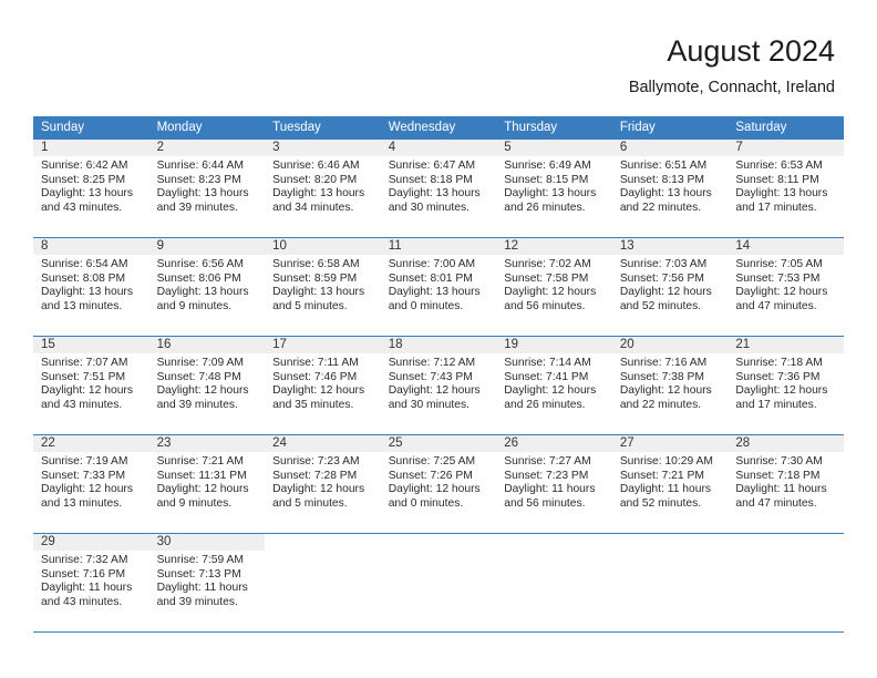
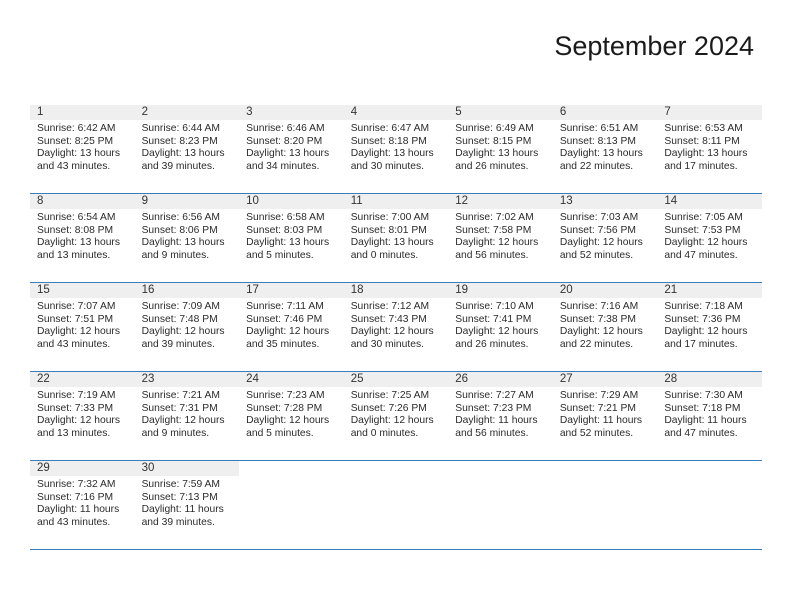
- August 2024
+ September 2024
- Ballymote, Connacht, Ireland
- Sunday
- Monday
- Tuesday
- Wednesday
- Thursday
- Friday
- Saturday
  1
  Sunrise: 6:42 AM
  Sunset: 8:25 PM
  Daylight: 13 hours
  and 43 minutes.
  2
  Sunrise: 6:44 AM
  Sunset: 8:23 PM
  Daylight: 13 hours
  and 39 minutes.
  3
  Sunrise: 6:46 AM
  Sunset: 8:20 PM
  Daylight: 13 hours
  and 34 minutes.
  4
  Sunrise: 6:47 AM
  Sunset: 8:18 PM
  Daylight: 13 hours
  and 30 minutes.
  5
  Sunrise: 6:49 AM
  Sunset: 8:15 PM
  Daylight: 13 hours
  and 26 minutes.
  6
  Sunrise: 6:51 AM
  Sunset: 8:13 PM
  Daylight: 13 hours
  and 22 minutes.
  7
  Sunrise: 6:53 AM
  Sunset: 8:11 PM
  Daylight: 13 hours
  and 17 minutes.
  8
  Sunrise: 6:54 AM
  Sunset: 8:08 PM
  Daylight: 13 hours
  and 13 minutes.
  9
  Sunrise: 6:56 AM
  Sunset: 8:06 PM
  Daylight: 13 hours
  and 9 minutes.
  10
  Sunrise: 6:58 AM
- Sunset: 8:59 PM
+ Sunset: 8:03 PM
  Daylight: 13 hours
  and 5 minutes.
  11
  Sunrise: 7:00 AM
  Sunset: 8:01 PM
  Daylight: 13 hours
  and 0 minutes.
  12
  Sunrise: 7:02 AM
  Sunset: 7:58 PM
  Daylight: 12 hours
  and 56 minutes.
  13
  Sunrise: 7:03 AM
  Sunset: 7:56 PM
  Daylight: 12 hours
  and 52 minutes.
  14
  Sunrise: 7:05 AM
  Sunset: 7:53 PM
  Daylight: 12 hours
  and 47 minutes.
  15
  Sunrise: 7:07 AM
  Sunset: 7:51 PM
  Daylight: 12 hours
  and 43 minutes.
  16
  Sunrise: 7:09 AM
  Sunset: 7:48 PM
  Daylight: 12 hours
  and 39 minutes.
  17
  Sunrise: 7:11 AM
  Sunset: 7:46 PM
  Daylight: 12 hours
  and 35 minutes.
  18
  Sunrise: 7:12 AM
  Sunset: 7:43 PM
  Daylight: 12 hours
  and 30 minutes.
  19
- Sunrise: 7:14 AM
+ Sunrise: 7:10 AM
  Sunset: 7:41 PM
  Daylight: 12 hours
  and 26 minutes.
  20
  Sunrise: 7:16 AM
  Sunset: 7:38 PM
  Daylight: 12 hours
  and 22 minutes.
  21
  Sunrise: 7:18 AM
  Sunset: 7:36 PM
  Daylight: 12 hours
  and 17 minutes.
  22
  Sunrise: 7:19 AM
  Sunset: 7:33 PM
  Daylight: 12 hours
  and 13 minutes.
  23
  Sunrise: 7:21 AM
- Sunset: 11:31 PM
+ Sunset: 7:31 PM
  Daylight: 12 hours
  and 9 minutes.
  24
  Sunrise: 7:23 AM
  Sunset: 7:28 PM
  Daylight: 12 hours
  and 5 minutes.
  25
  Sunrise: 7:25 AM
  Sunset: 7:26 PM
  Daylight: 12 hours
  and 0 minutes.
  26
  Sunrise: 7:27 AM
  Sunset: 7:23 PM
  Daylight: 11 hours
  and 56 minutes.
  27
- Sunrise: 10:29 AM
+ Sunrise: 7:29 AM
  Sunset: 7:21 PM
  Daylight: 11 hours
  and 52 minutes.
  28
  Sunrise: 7:30 AM
  Sunset: 7:18 PM
  Daylight: 11 hours
  and 47 minutes.
  29
  Sunrise: 7:32 AM
  Sunset: 7:16 PM
  Daylight: 11 hours
  and 43 minutes.
  30
  Sunrise: 7:59 AM
  Sunset: 7:13 PM
  Daylight: 11 hours
  and 39 minutes.
